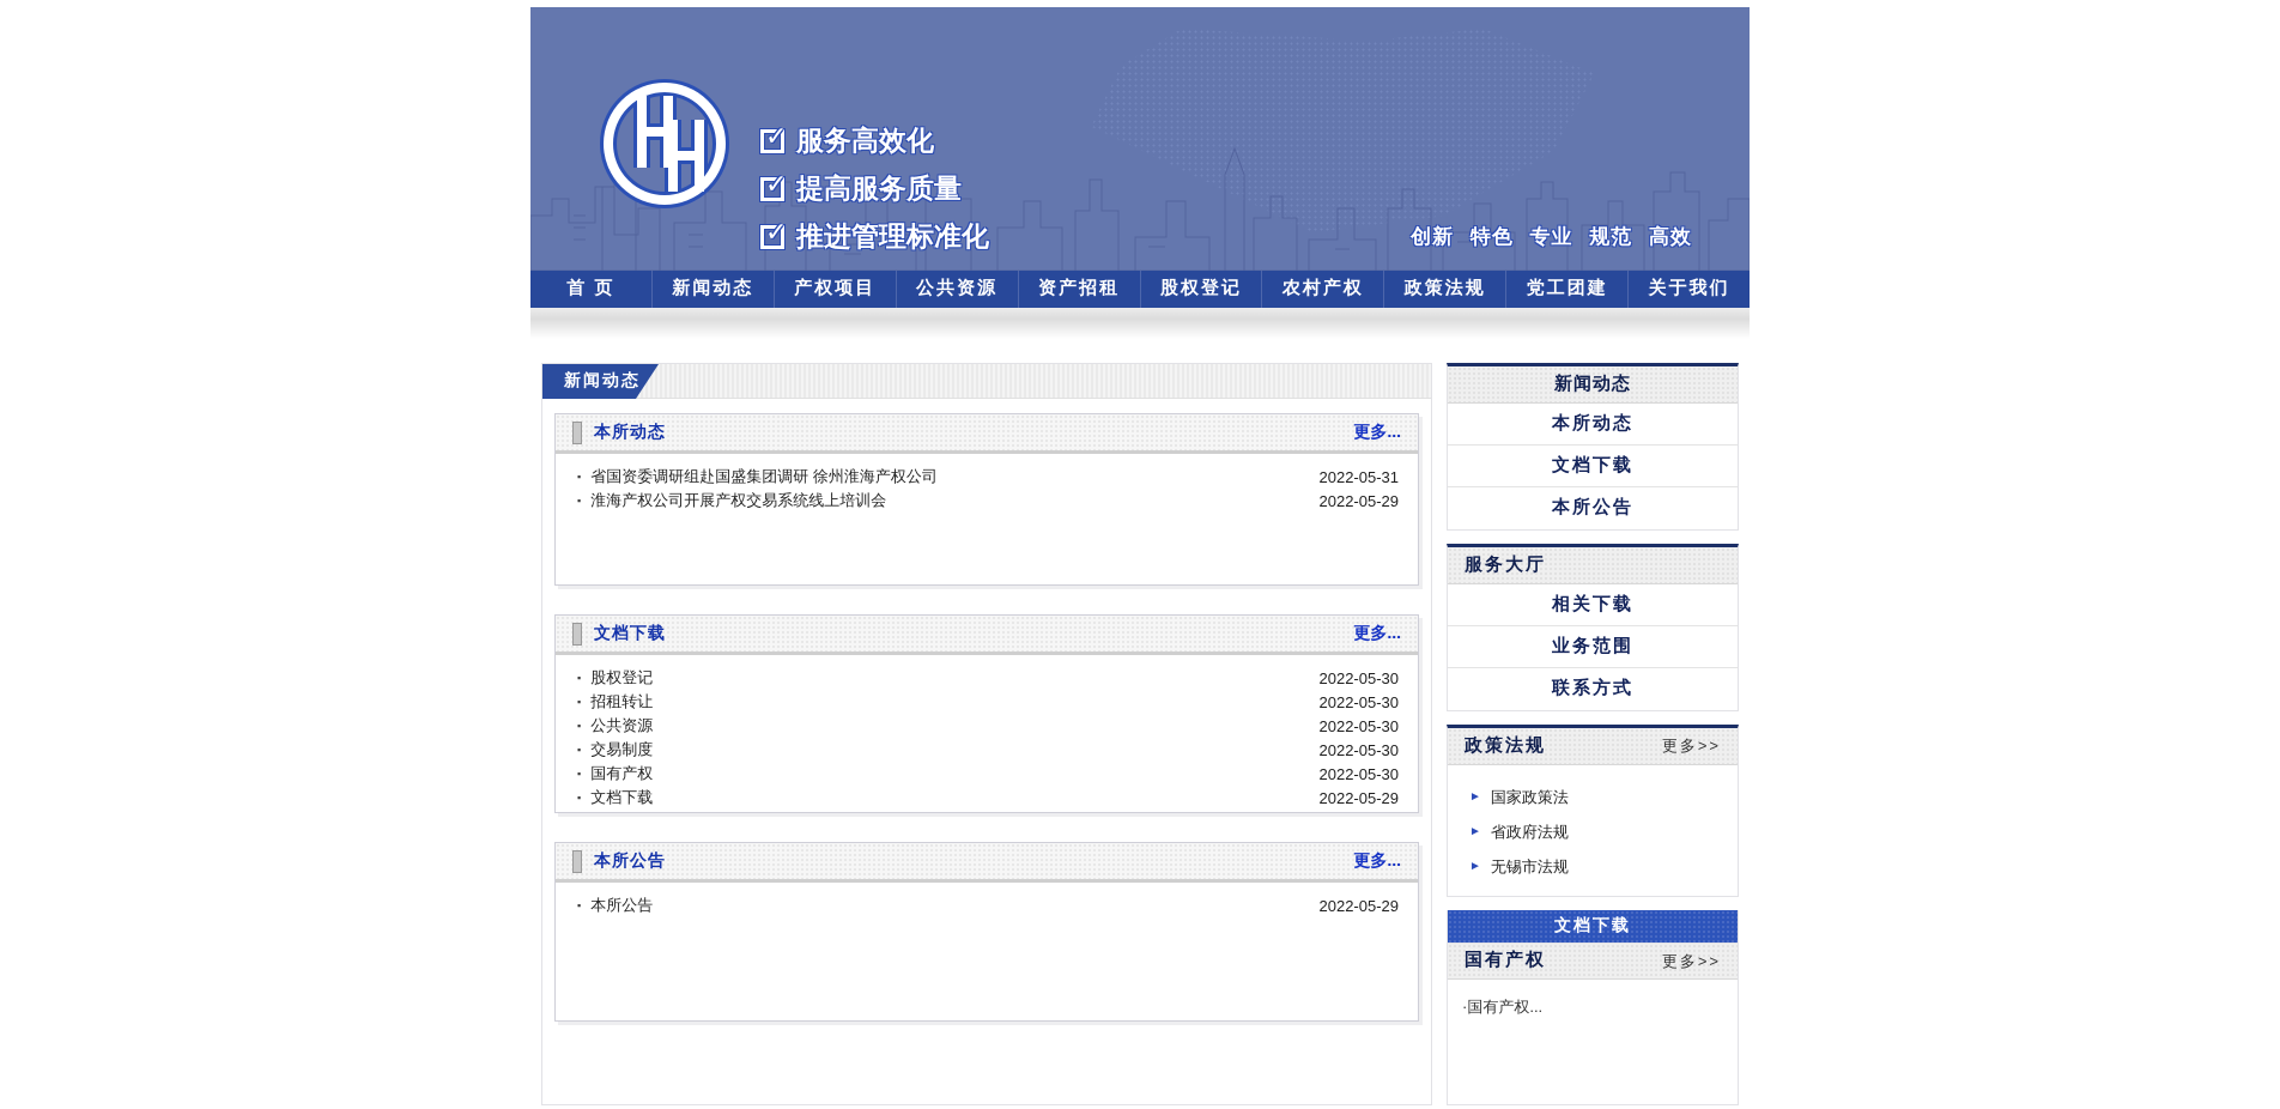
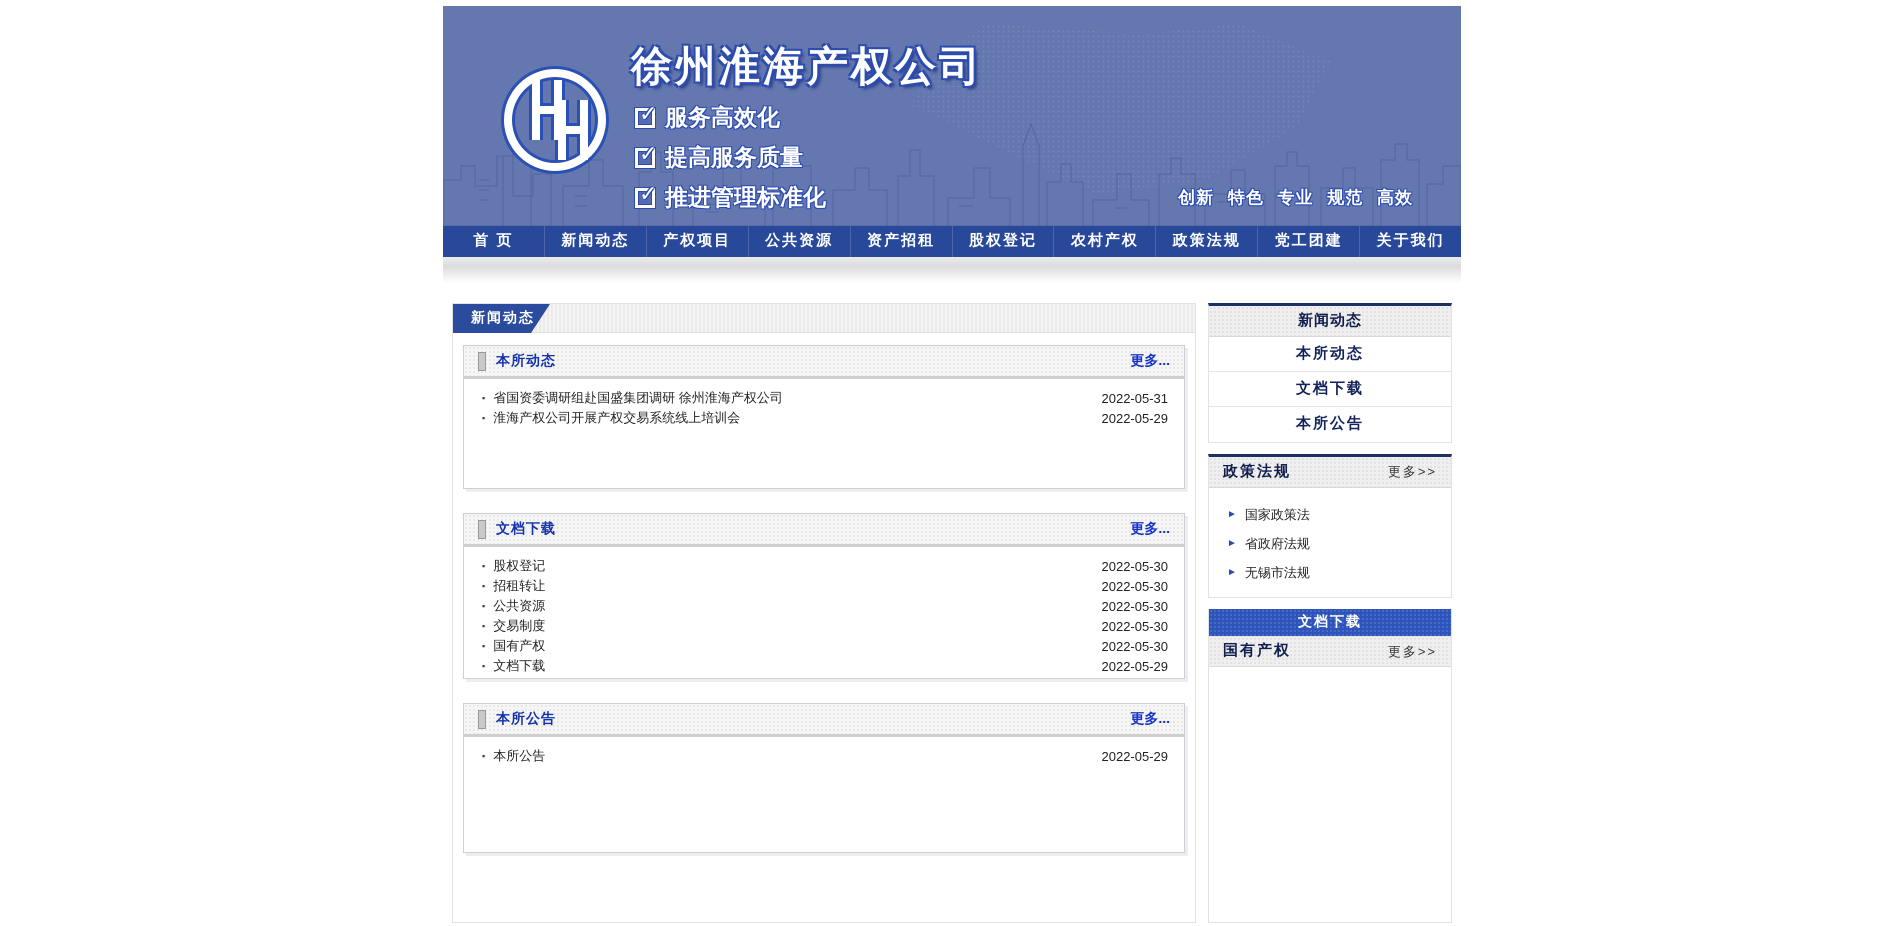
+ 徐州淮海产权公司
  服务高效化
  提高服务质量
  推进管理标准化
  创新 特色 专业 规范 高效
  首 页
  新闻动态
  产权项目
  公共资源
  资产招租
  股权登记
  农村产权
  政策法规
  党工团建
  关于我们
  新闻动态
  本所动态
  更多...
  ▪
  省国资委调研组赴国盛集团调研 徐州淮海产权公司
  2022-05-31
  ▪
  淮海产权公司开展产权交易系统线上培训会
  2022-05-29
  文档下载
  更多...
  ▪
  股权登记
  2022-05-30
  ▪
  招租转让
  2022-05-30
  ▪
  公共资源
  2022-05-30
  ▪
  交易制度
  2022-05-30
  ▪
  国有产权
  2022-05-30
  ▪
  文档下载
  2022-05-29
  本所公告
  更多...
  ▪
  本所公告
  2022-05-29
  新闻动态
  本所动态
  文档下载
  本所公告
- 服务大厅
- 相关下载
- 业务范围
- 联系方式
  政策法规
  更多>>
  ►
  国家政策法
  ►
  省政府法规
  ►
  无锡市法规
  文档下载
  国有产权
  更多>>
- ·国有产权...
